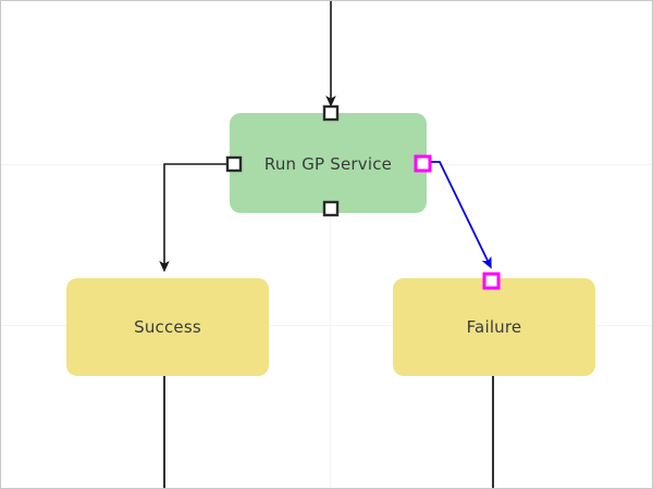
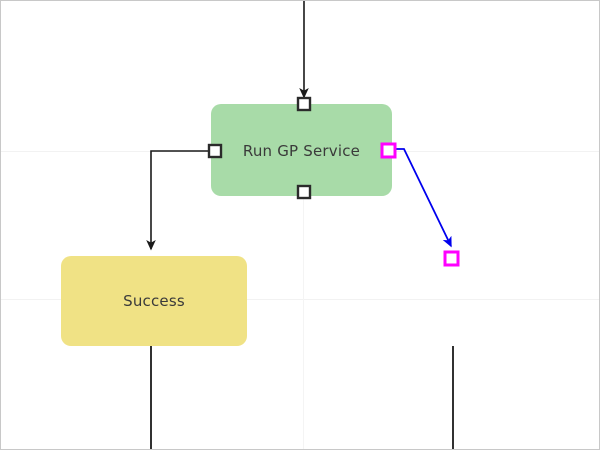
  Run GP Service
  Success
- Failure
